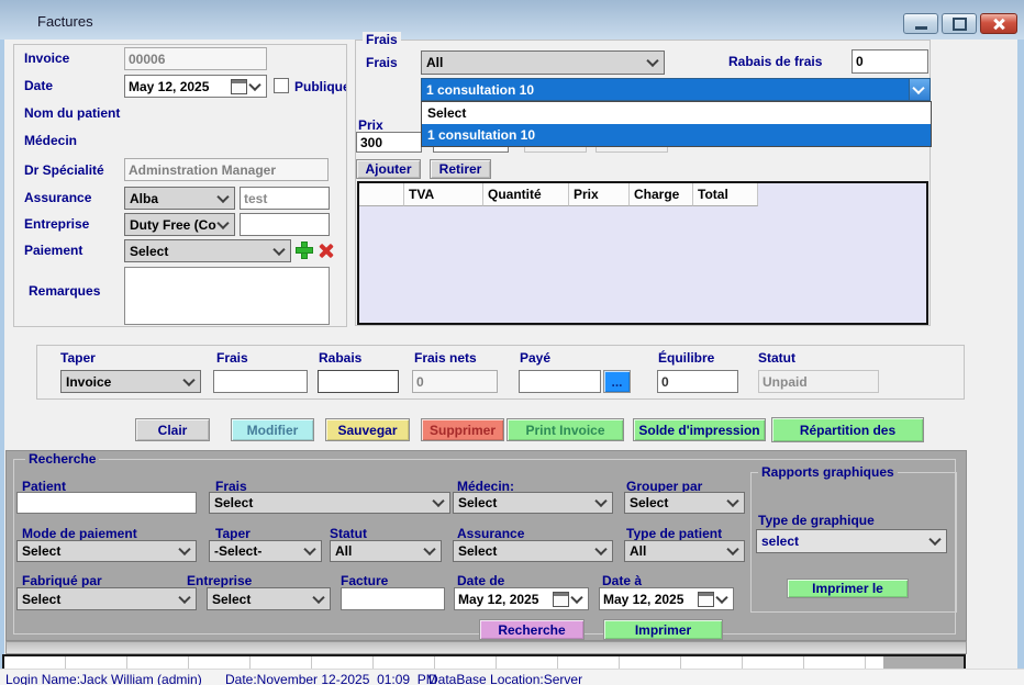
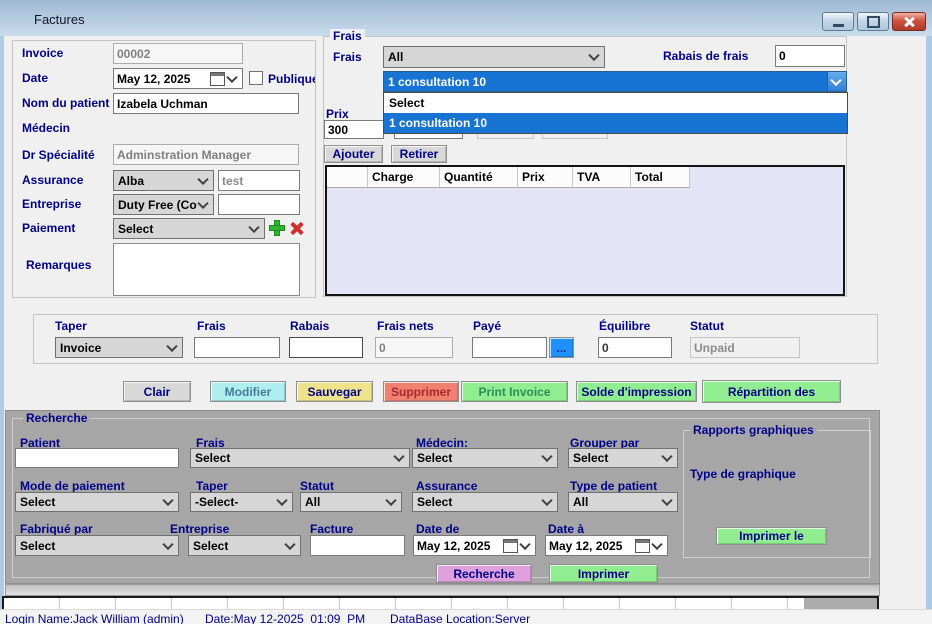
  Factures
  Invoice
- 00006
+ 00002
  Date
  May 12, 2025
  Publiqu
  Nom du patient
+ Izabela Uchman
  Médecin
  Dr Spécialité
  Adminstration Manager
  Assurance
  Alba
  test
  Entreprise
  Duty Free (Co
  Paiement
  Select
  Remarques
  Frais
  Frais
  All
  Rabais de frais
  0
  1 consultation 10
  Select
  1 consultation 10
  Prix
  300
  Ajouter
  Retirer
- TVA
+ Charge
  Quantité
  Prix
- Charge
+ TVA
  Total
  Taper
  Frais
  Rabais
  Frais nets
  Payé
  Équilibre
  Statut
  Invoice
  0
  ...
  0
  Unpaid
  Clair
  Modifier
  Sauvegar
  Supprimer
  Print Invoice
  Solde d'impression
  Répartition des
  Recherche
  Patient
  Frais
  Médecin:
  Grouper par
  Select
  Select
  Select
  Mode de paiement
  Taper
  Statut
  Assurance
  Type de patient
  Select
  -Select-
  All
  Select
  All
  Fabriqué par
  Entreprise
  Facture
  Date de
  Date à
  Select
  Select
  May 12, 2025
  May 12, 2025
  Recherche
  Imprimer
  Rapports graphiques
  Type de graphique
- select
  Imprimer le
  Login Name:Jack William (admin)
- Date:November 12-2025 01:09 PM
+ Date:May 12-2025 01:09 PM
  DataBase Location:Server
